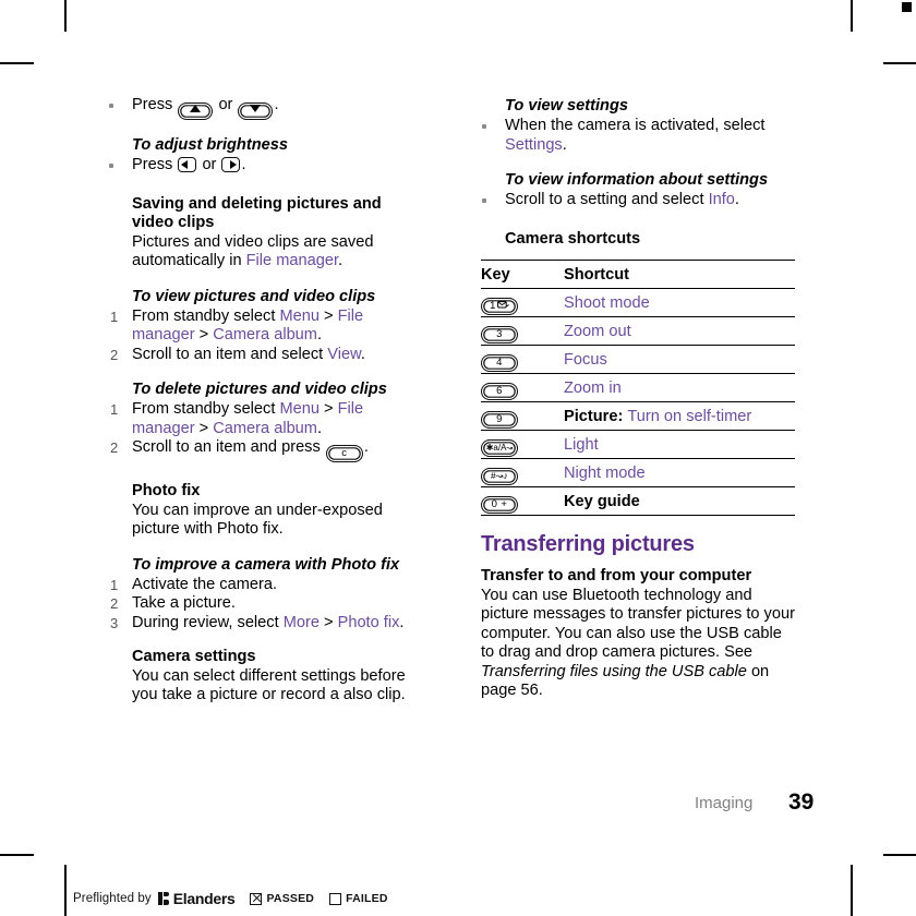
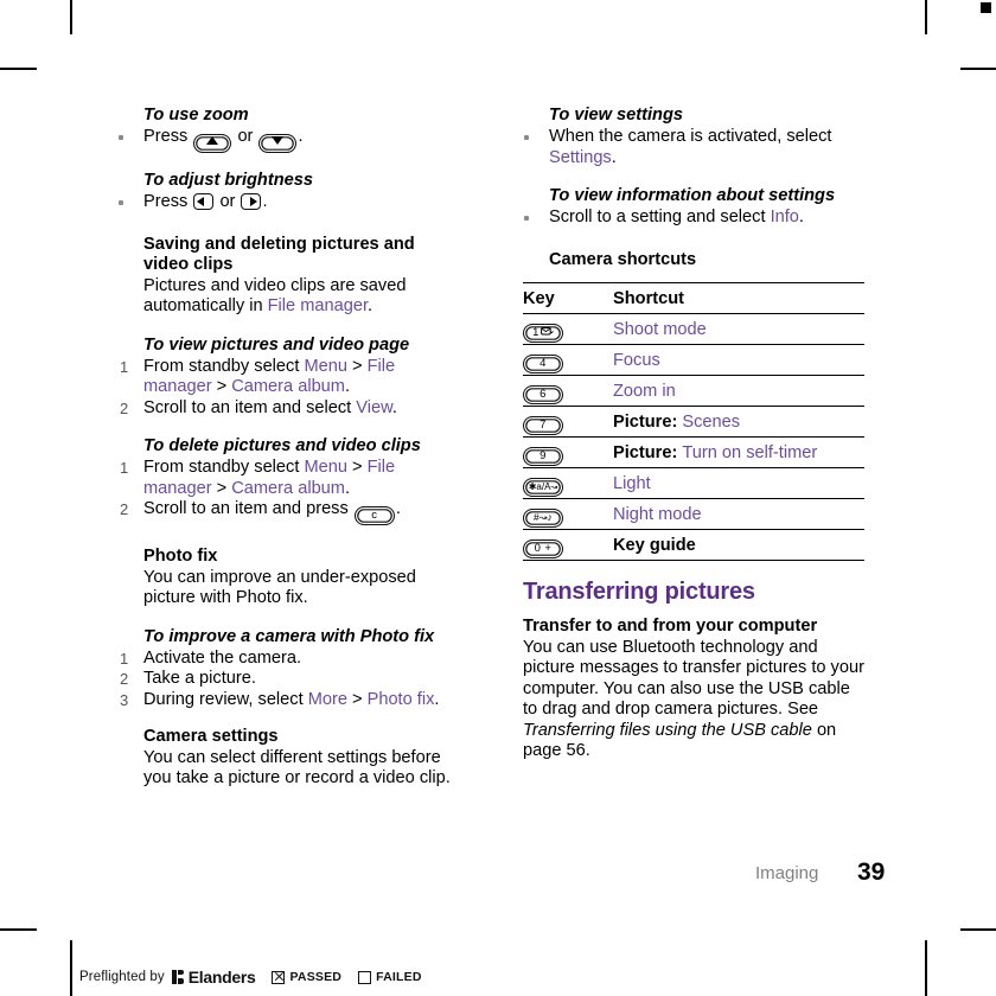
+ To use zoom
  Press or .
  To adjust brightness
  Press or .
  Saving and deleting pictures and video clips
  Pictures and video clips are saved automatically in File manager.
- To view pictures and video clips
+ To view pictures and video page
  1
  From standby select Menu > File manager > Camera album.
  2
  Scroll to an item and select View.
  To delete pictures and video clips
  1
  From standby select Menu > File manager > Camera album.
  2
  Scroll to an item and press c.
  Photo fix
  You can improve an under-exposed picture with Photo fix.
  To improve a camera with Photo fix
  1
  Activate the camera.
  2
  Take a picture.
  3
  During review, select More > Photo fix.
  Camera settings
- You can select different settings before you take a picture or record a also clip.
+ You can select different settings before you take a picture or record a video clip.
  To view settings
  When the camera is activated, select Settings.
  To view information about settings
  Scroll to a setting and select Info.
  Camera shortcuts
  Key	Shortcut
  1	Shoot mode
- 3	Zoom out
  4	Focus
  6	Zoom in
+ 7	Picture: Scenes
  9	Picture: Turn on self-timer
  ✱a/A	Light
  #↝♪	Night mode
  0 +	Key guide
  Transferring pictures
  Transfer to and from your computer
  You can use Bluetooth technology and picture messages to transfer pictures to your computer. You can also use the USB cable to drag and drop camera pictures. See Transferring files using the USB cable on page 56.
  Imaging
  39
  Preflighted by
  Elanders
  PASSED
  FAILED
